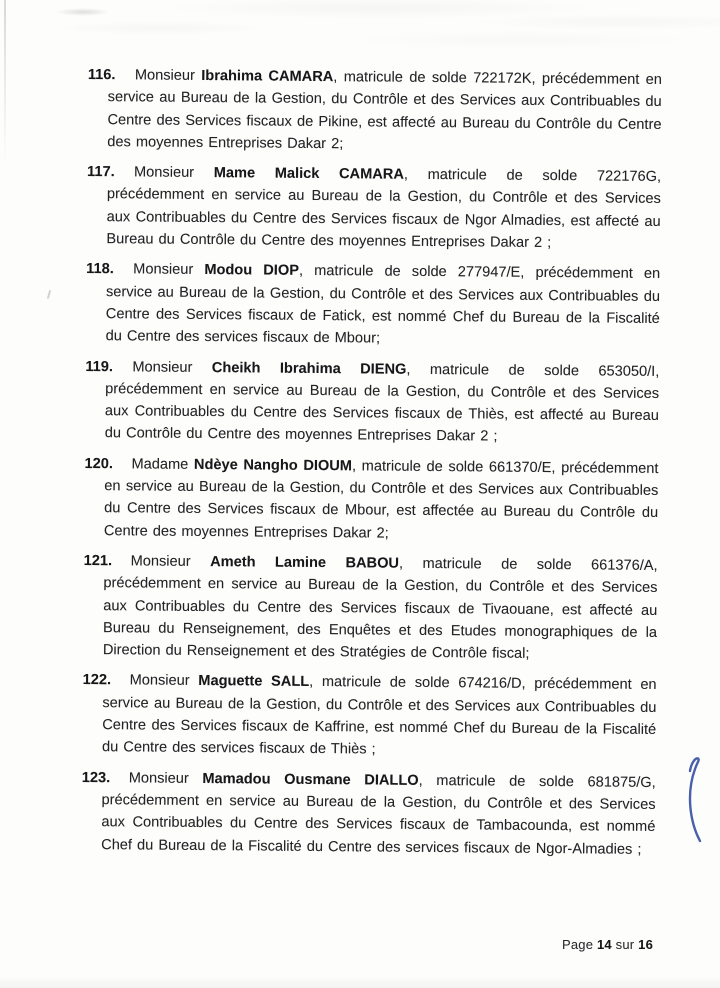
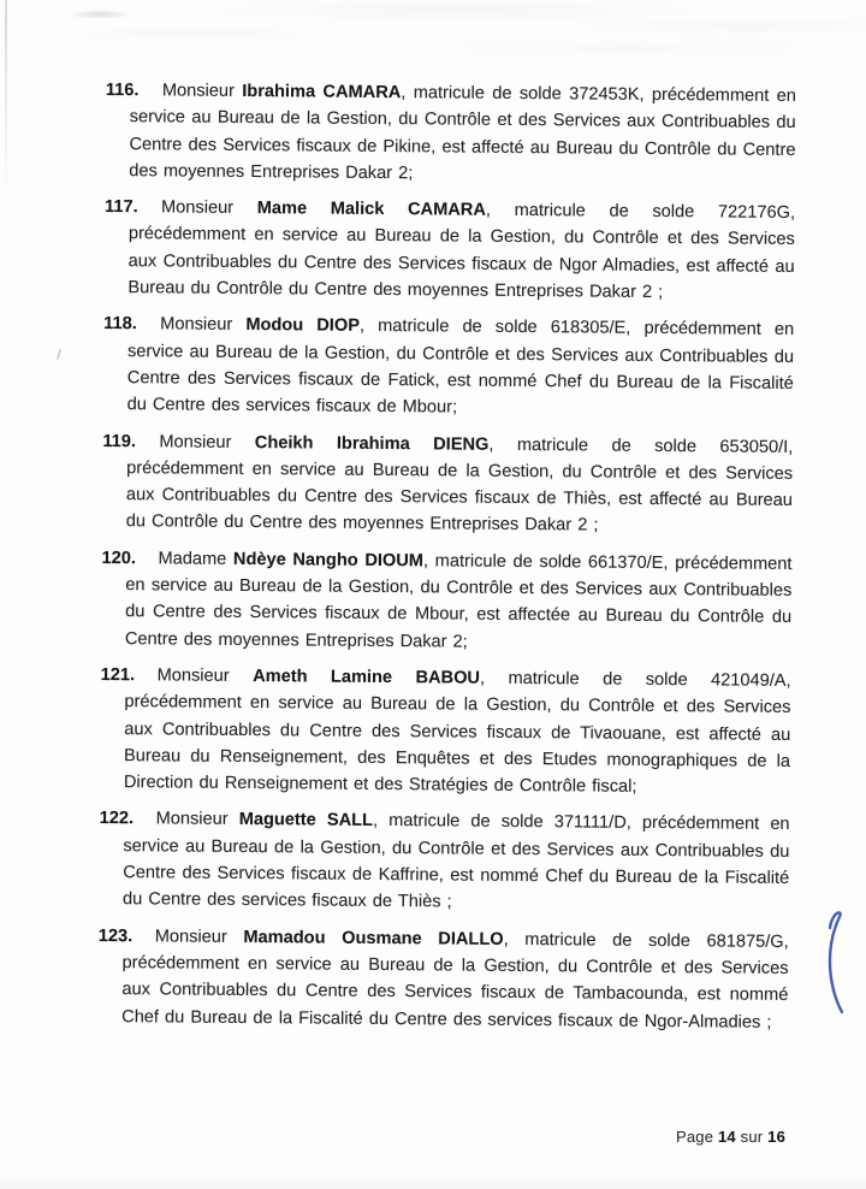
  116.
- Monsieur Ibrahima CAMARA, matricule de solde 722172K, précédemment en service au Bureau de la Gestion, du Contrôle et des Services aux Contribuables du Centre des Services fiscaux de Pikine, est affecté au Bureau du Contrôle du Centre des moyennes Entreprises Dakar 2;
+ Monsieur Ibrahima CAMARA, matricule de solde 372453K, précédemment en service au Bureau de la Gestion, du Contrôle et des Services aux Contribuables du Centre des Services fiscaux de Pikine, est affecté au Bureau du Contrôle du Centre des moyennes Entreprises Dakar 2;
  117.
  Monsieur Mame Malick CAMARA, matricule de solde 722176G, précédemment en service au Bureau de la Gestion, du Contrôle et des Services aux Contribuables du Centre des Services fiscaux de Ngor Almadies, est affecté au Bureau du Contrôle du Centre des moyennes Entreprises Dakar 2 ;
  118.
- Monsieur Modou DIOP, matricule de solde 277947/E, précédemment en service au Bureau de la Gestion, du Contrôle et des Services aux Contribuables du Centre des Services fiscaux de Fatick, est nommé Chef du Bureau de la Fiscalité du Centre des services fiscaux de Mbour;
+ Monsieur Modou DIOP, matricule de solde 618305/E, précédemment en service au Bureau de la Gestion, du Contrôle et des Services aux Contribuables du Centre des Services fiscaux de Fatick, est nommé Chef du Bureau de la Fiscalité du Centre des services fiscaux de Mbour;
  119.
  Monsieur Cheikh Ibrahima DIENG, matricule de solde 653050/I, précédemment en service au Bureau de la Gestion, du Contrôle et des Services aux Contribuables du Centre des Services fiscaux de Thiès, est affecté au Bureau du Contrôle du Centre des moyennes Entreprises Dakar 2 ;
  120.
  Madame Ndèye Nangho DIOUM, matricule de solde 661370/E, précédemment en service au Bureau de la Gestion, du Contrôle et des Services aux Contribuables du Centre des Services fiscaux de Mbour, est affectée au Bureau du Contrôle du Centre des moyennes Entreprises Dakar 2;
  121.
- Monsieur Ameth Lamine BABOU, matricule de solde 661376/A, précédemment en service au Bureau de la Gestion, du Contrôle et des Services aux Contribuables du Centre des Services fiscaux de Tivaouane, est affecté au Bureau du Renseignement, des Enquêtes et des Etudes monographiques de la Direction du Renseignement et des Stratégies de Contrôle fiscal;
+ Monsieur Ameth Lamine BABOU, matricule de solde 421049/A, précédemment en service au Bureau de la Gestion, du Contrôle et des Services aux Contribuables du Centre des Services fiscaux de Tivaouane, est affecté au Bureau du Renseignement, des Enquêtes et des Etudes monographiques de la Direction du Renseignement et des Stratégies de Contrôle fiscal;
  122.
- Monsieur Maguette SALL, matricule de solde 674216/D, précédemment en service au Bureau de la Gestion, du Contrôle et des Services aux Contribuables du Centre des Services fiscaux de Kaffrine, est nommé Chef du Bureau de la Fiscalité du Centre des services fiscaux de Thiès ;
+ Monsieur Maguette SALL, matricule de solde 371111/D, précédemment en service au Bureau de la Gestion, du Contrôle et des Services aux Contribuables du Centre des Services fiscaux de Kaffrine, est nommé Chef du Bureau de la Fiscalité du Centre des services fiscaux de Thiès ;
  123.
  Monsieur Mamadou Ousmane DIALLO, matricule de solde 681875/G, précédemment en service au Bureau de la Gestion, du Contrôle et des Services aux Contribuables du Centre des Services fiscaux de Tambacounda, est nommé Chef du Bureau de la Fiscalité du Centre des services fiscaux de Ngor-Almadies ;
  Page 14 sur 16
